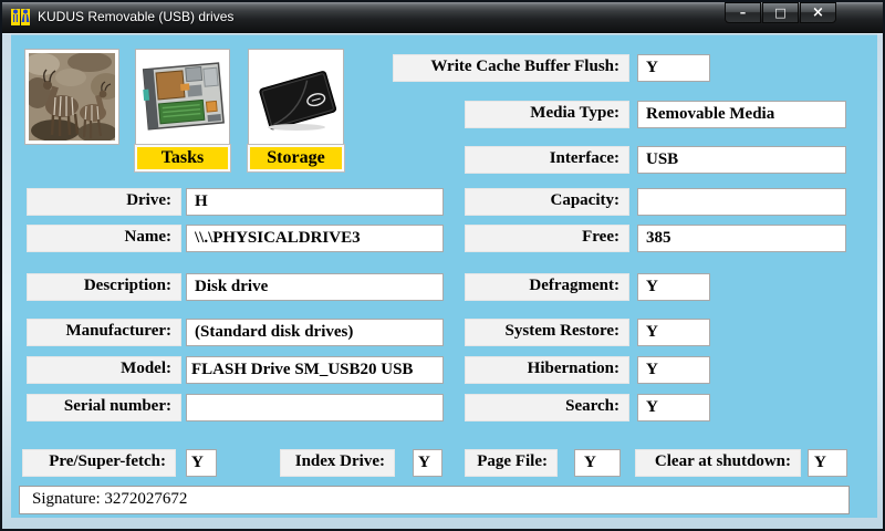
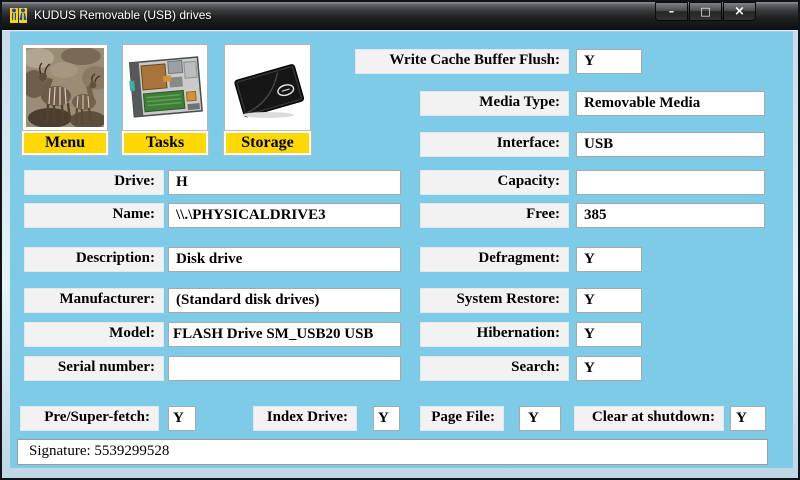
  KUDUS Removable (USB) drives
  –
  □
  ×
+ Menu
  Tasks
  Storage
  Write Cache Buffer Flush:
  Y
  Media Type:
  Removable Media
  Interface:
  USB
  Drive:
  H
  Capacity:
  Name:
  \\.\PHYSICALDRIVE3
  Free:
  385
  Description:
  Disk drive
  Defragment:
  Y
  Manufacturer:
  (Standard disk drives)
  System Restore:
  Y
  Model:
  FLASH Drive SM_USB20 USB
  Hibernation:
  Y
  Serial number:
  Search:
  Y
  Pre/Super-fetch:
  Y
  Index Drive:
  Y
  Page File:
  Y
  Clear at shutdown:
  Y
- Signature: 3272027672
+ Signature: 5539299528
